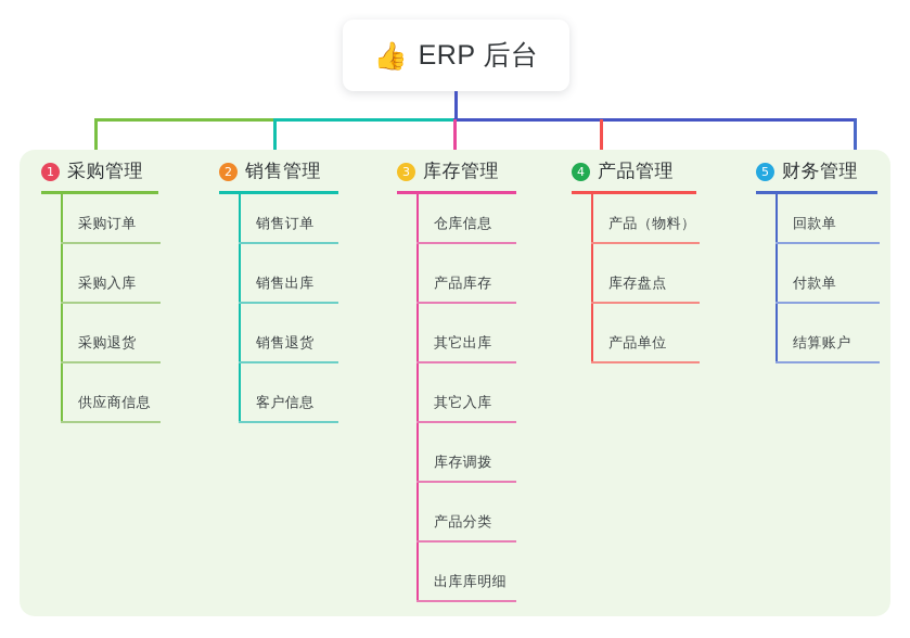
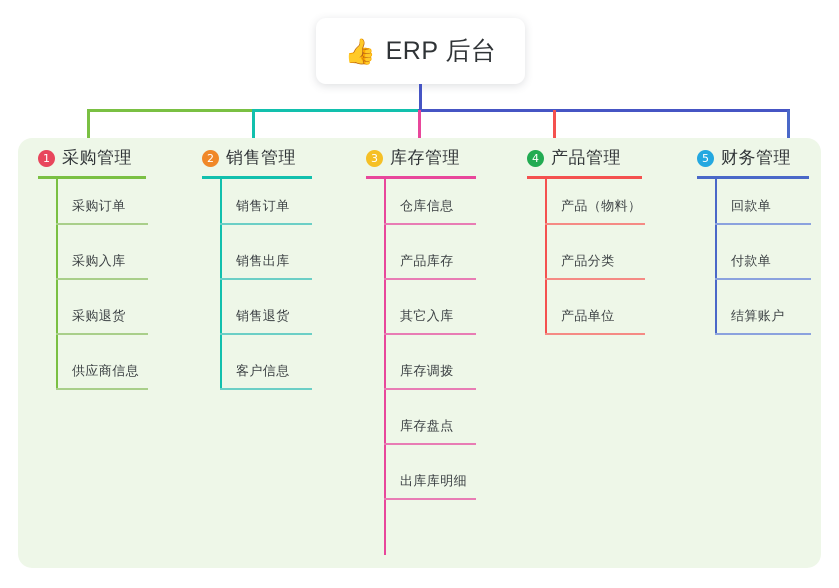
  👍
  ERP 后台
  1
  采购管理
  采购订单
  采购入库
  采购退货
  供应商信息
  2
  销售管理
  销售订单
  销售出库
  销售退货
  客户信息
  3
  库存管理
  仓库信息
  产品库存
- 其它出库
  其它入库
  库存调拨
- 产品分类
+ 库存盘点
  出库库明细
  4
  产品管理
  产品（物料）
- 库存盘点
+ 产品分类
  产品单位
  5
  财务管理
  回款单
  付款单
  结算账户
